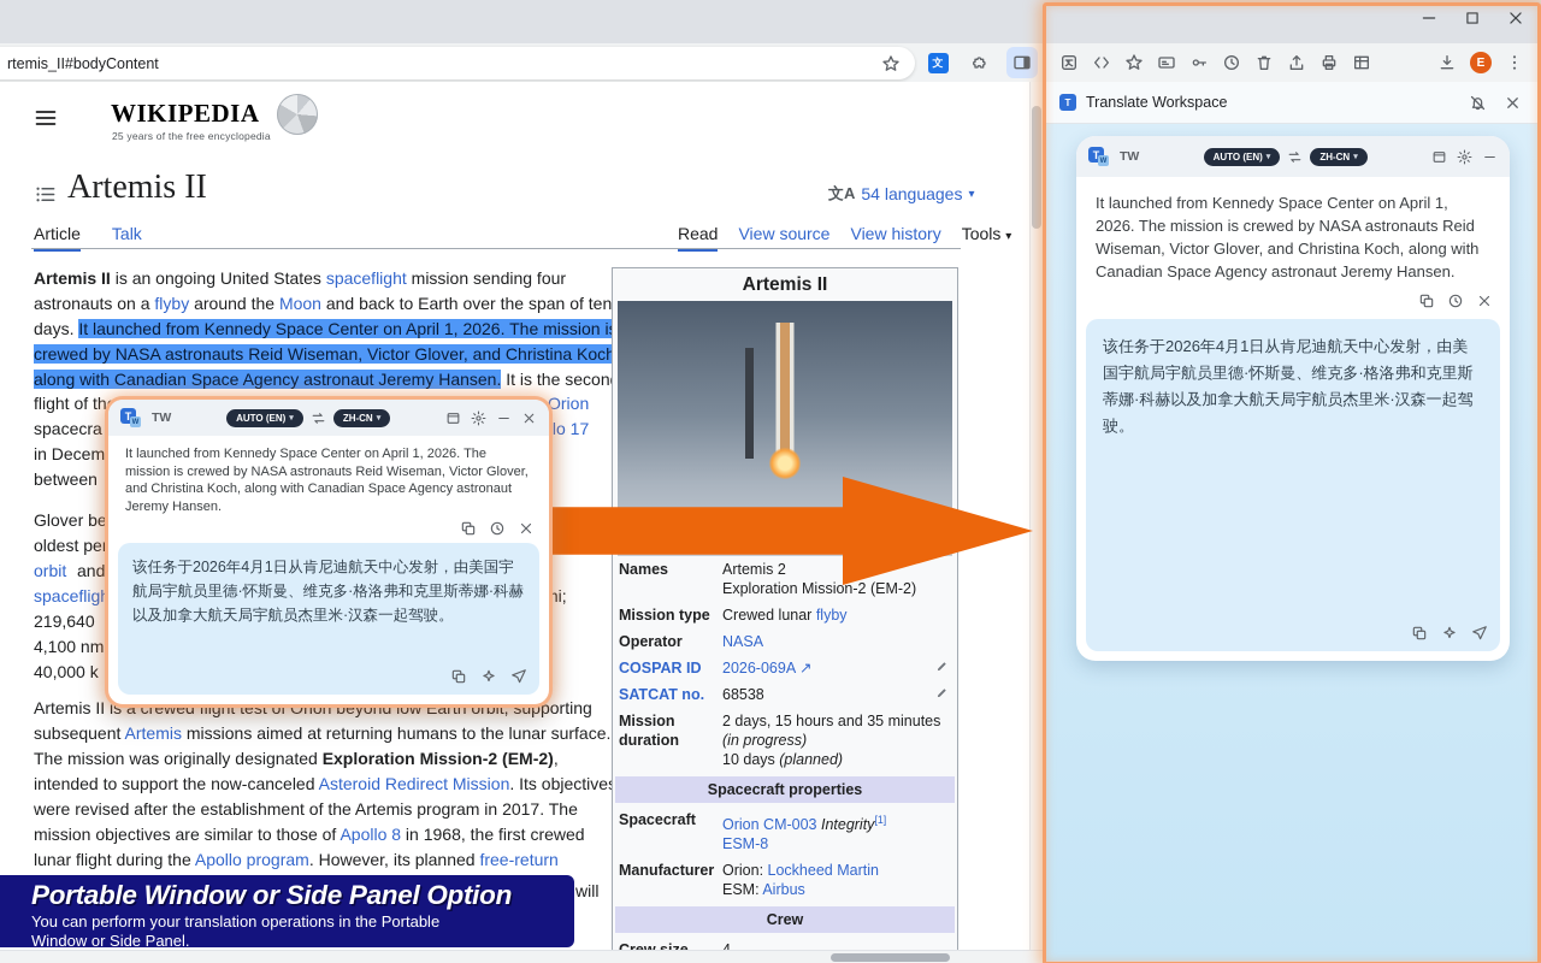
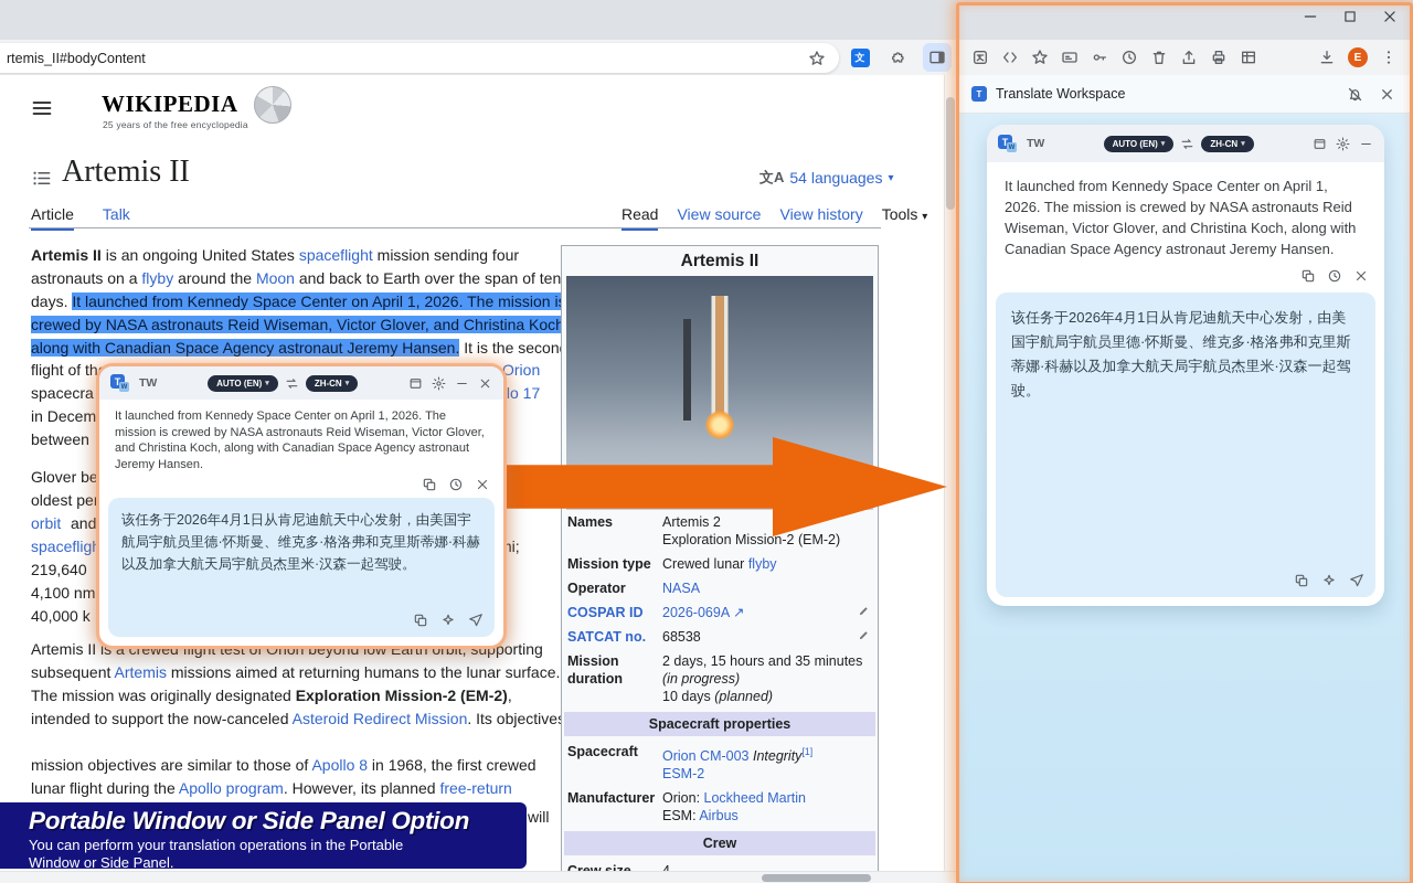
  rtemis_II#bodyContent
  文
  E
  WIKIPEDIA
  25 years of the free encyclopedia
  Artemis II
  文A
  54 languages
  ▾
  Article
  Talk
  Read
  View source
  View history
  Tools ▾
  Artemis II is an ongoing United States spaceflight mission sending four
  astronauts on a flyby around the Moon and back to Earth over the span of ten
  days. It launched from Kennedy Space Center on April 1, 2026. The mission i
  crewed by NASA astronauts Reid Wiseman, Victor Glover, and Christina Koc
  along with Canadian Space Agency astronaut Jeremy Hansen. It is the secon
  flight of th
  Orion
  spacecra
  llo 17
  in Decem
  between
  Glover be
  oldest per
  orbit
  and
  spacefligh
  mi;
  219,640
  4,100 nm
  40,000 k
  Artemis II is a crewed flight test of Orion beyond low Earth orbit, supporting
  subsequent Artemis missions aimed at returning humans to the lunar surface.
  The mission was originally designated Exploration Mission-2 (EM-2),
  intended to support the now-canceled Asteroid Redirect Mission. Its objective
- were revised after the establishment of the Artemis program in 2017. The
  mission objectives are similar to those of Apollo 8 in 1968, the first crewed
  lunar flight during the Apollo program. However, its planned free-return
  will
  Artemis II
  Names
  Artemis 2
  Exploration Mission-2 (EM-2)
  Mission type
  Crewed lunar flyby
  Operator
  NASA
  COSPAR ID
  2026-069A ↗
  SATCAT no.
  68538
  Mission duration
  2 days, 15 hours and 35 minutes (in progress)
  10 days (planned)
  Spacecraft properties
  Spacecraft
  Orion CM-003 Integrity[1]
- ESM-8
+ ESM-2
  Manufacturer
  Orion: Lockheed Martin
  ESM: Airbus
  Crew
  Portable Window or Side Panel Option
  You can perform your translation operations in the Portable Window or Side Panel.
  T
  TW
  AUTO (EN)
  ZH-CN
  It launched from Kennedy Space Center on April 1, 2026. The mission is crewed by NASA astronauts Reid Wiseman, Victor Glover, and Christina Koch, along with Canadian Space Agency astronaut Jeremy Hansen.
  该任务于2026年4月1日从肯尼迪航天中心发射，由美国宇航局宇航员里德·怀斯曼、维克多·格洛弗和克里斯蒂娜·科赫以及加拿大航天局宇航员杰里米·汉森一起驾驶。
  T
  Translate Workspace
  T
  TW
  AUTO (EN)
  ZH-CN
  It launched from Kennedy Space Center on April 1, 2026. The mission is crewed by NASA astronauts Reid Wiseman, Victor Glover, and Christina Koch, along with Canadian Space Agency astronaut Jeremy Hansen.
  该任务于2026年4月1日从肯尼迪航天中心发射，由美国宇航局宇航员里德·怀斯曼、维克多·格洛弗和克里斯蒂娜·科赫以及加拿大航天局宇航员杰里米·汉森一起驾驶。
